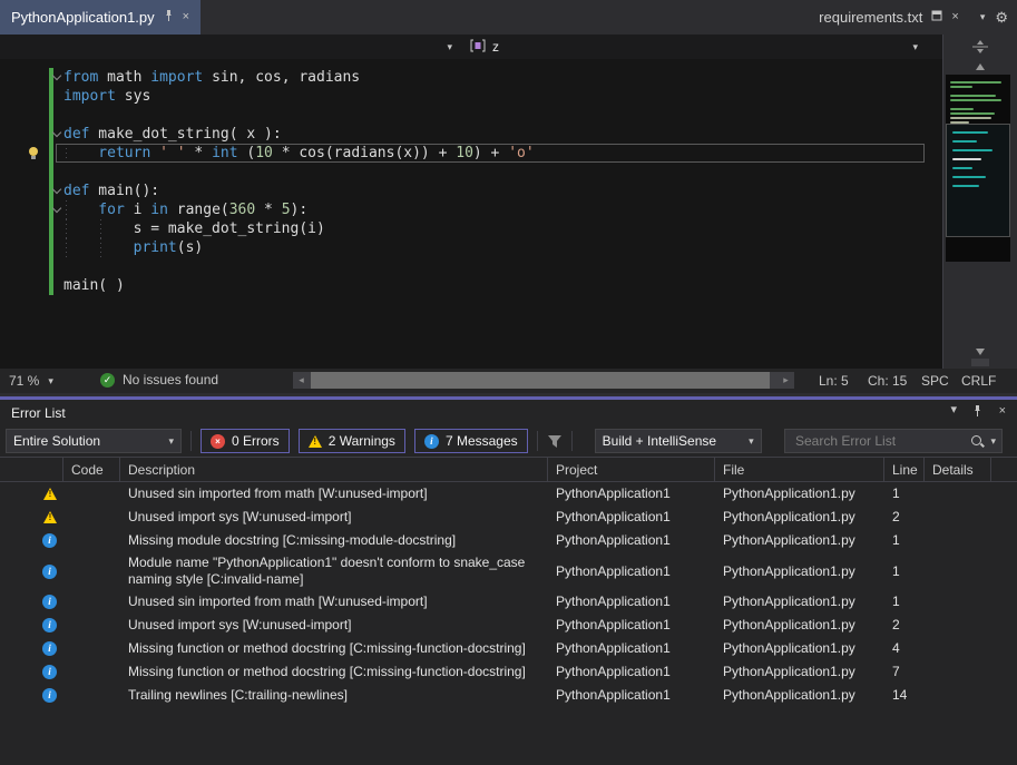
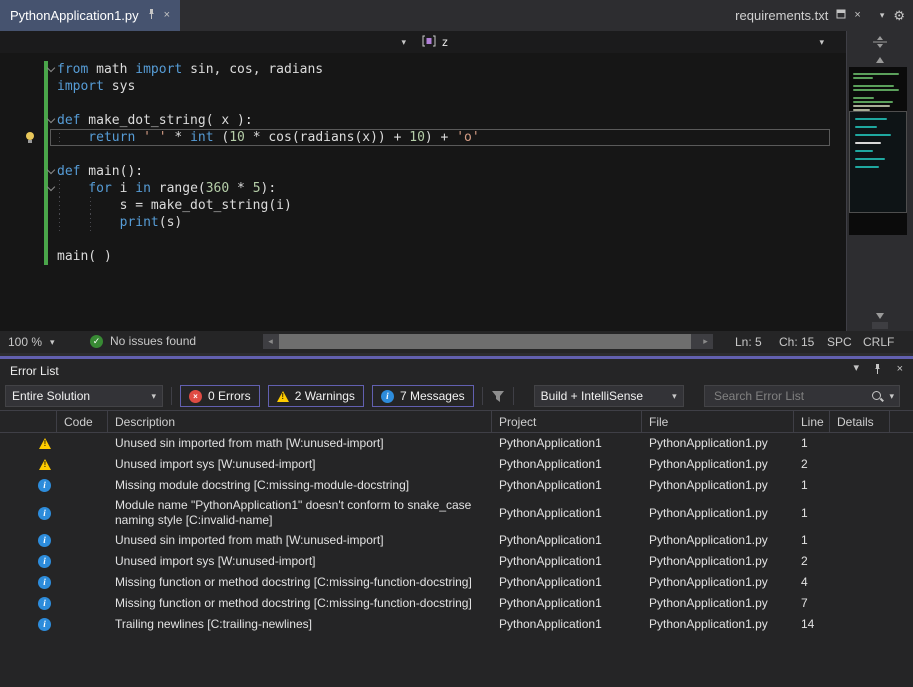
  PythonApplication1.py
  ×
  requirements.txt
  ×
  ▾
  ⚙
  ▾
  z
  ▾
  from math import sin, cos, radians
  import sys
  def make_dot_string( x ):
  return ' ' * int (10 * cos(radians(x)) + 10) + 'o'
  def main():
  for i in range(360 * 5):
  s = make_dot_string(i)
  print(s)
  main( )
- 71 %
+ 100 %
  ▾
  ✓
  No issues found
  ◂
  ▸
  Ln: 5
  Ch: 15
  SPC
  CRLF
  Error List
  ▾
  ×
  Entire Solution
  ▾
  ×
  0 Errors
  !
  2 Warnings
  i
  7 Messages
  Build + IntelliSense
  ▾
  Search Error List
  ▾
  Code
  Description
  Project
  File
  Line
  Details
  !
  Unused sin imported from math [W:unused-import]
  PythonApplication1
  PythonApplication1.py
  1
  !
  Unused import sys [W:unused-import]
  PythonApplication1
  PythonApplication1.py
  2
  i
  Missing module docstring [C:missing-module-docstring]
  PythonApplication1
  PythonApplication1.py
  1
  i
  Module name "PythonApplication1" doesn't conform to snake_case naming style [C:invalid-name]
  PythonApplication1
  PythonApplication1.py
  1
  i
  Unused sin imported from math [W:unused-import]
  PythonApplication1
  PythonApplication1.py
  1
  i
  Unused import sys [W:unused-import]
  PythonApplication1
  PythonApplication1.py
  2
  i
  Missing function or method docstring [C:missing-function-docstring]
  PythonApplication1
  PythonApplication1.py
  4
  i
  Missing function or method docstring [C:missing-function-docstring]
  PythonApplication1
  PythonApplication1.py
  7
  i
  Trailing newlines [C:trailing-newlines]
  PythonApplication1
  PythonApplication1.py
  14
